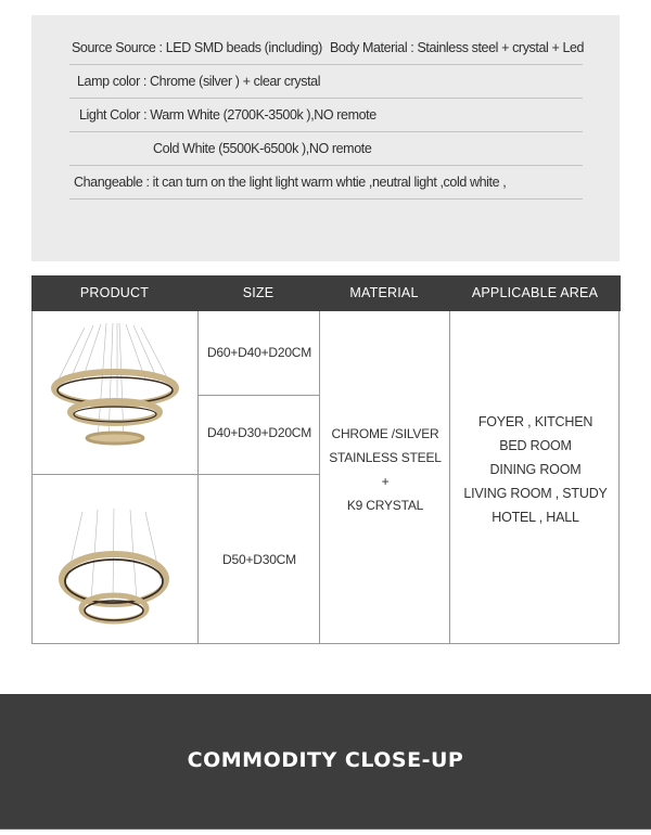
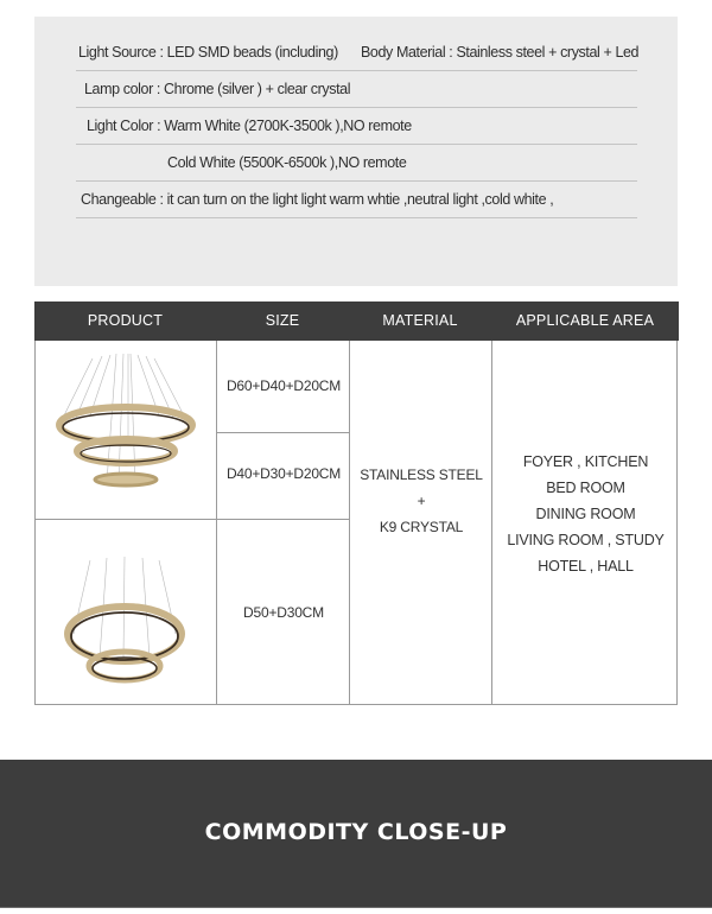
- Source Source : LED SMD beads (including)
+ Light Source : LED SMD beads (including)
  Body Material : Stainless steel + crystal + Led
  Lamp color : Chrome (silver ) + clear crystal
  Light Color : Warm White (2700K-3500k ),NO remote
  Cold White (5500K-6500k ),NO remote
  Changeable : it can turn on the light light warm whtie ,neutral light ,cold white ,
  PRODUCT
  SIZE
  MATERIAL
  APPLICABLE AREA
  D60+D40+D20CM
  D40+D30+D20CM
  D50+D30CM
- CHROME /SILVER
  STAINLESS STEEL
  +
  K9 CRYSTAL
  FOYER , KITCHEN
  BED ROOM
  DINING ROOM
  LIVING ROOM , STUDY
  HOTEL , HALL
  COMMODITY CLOSE-UP
